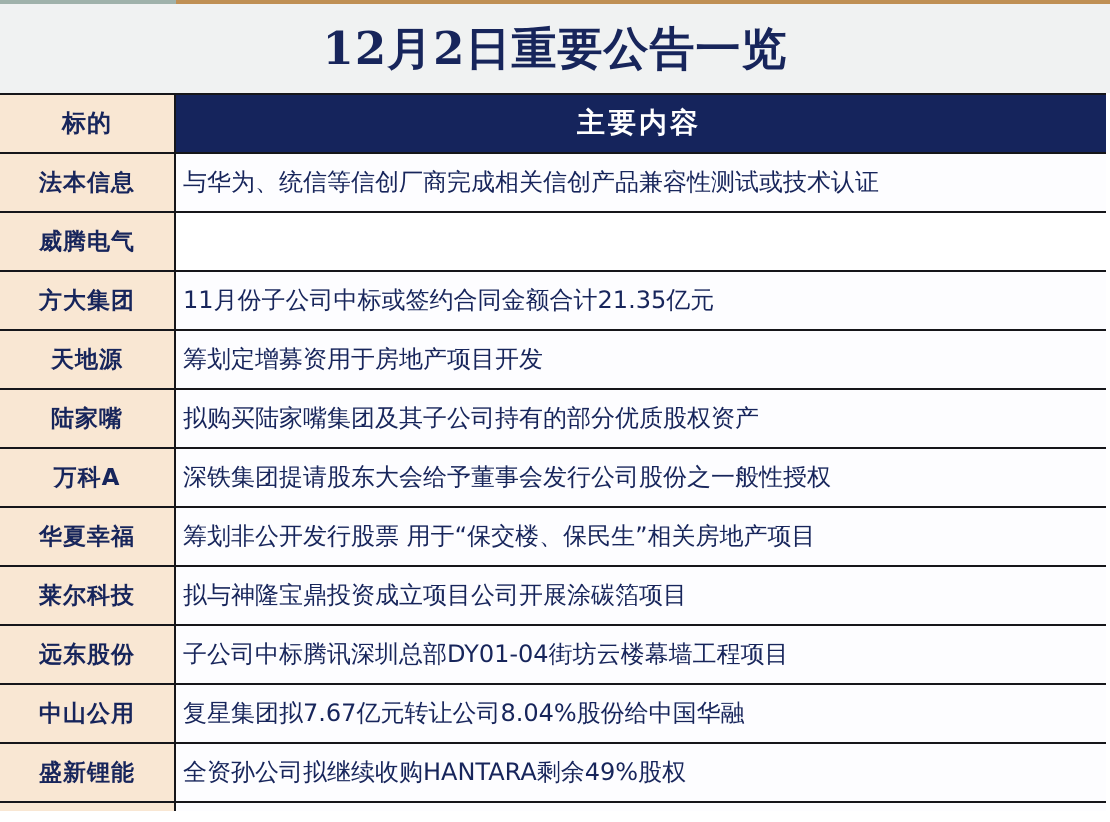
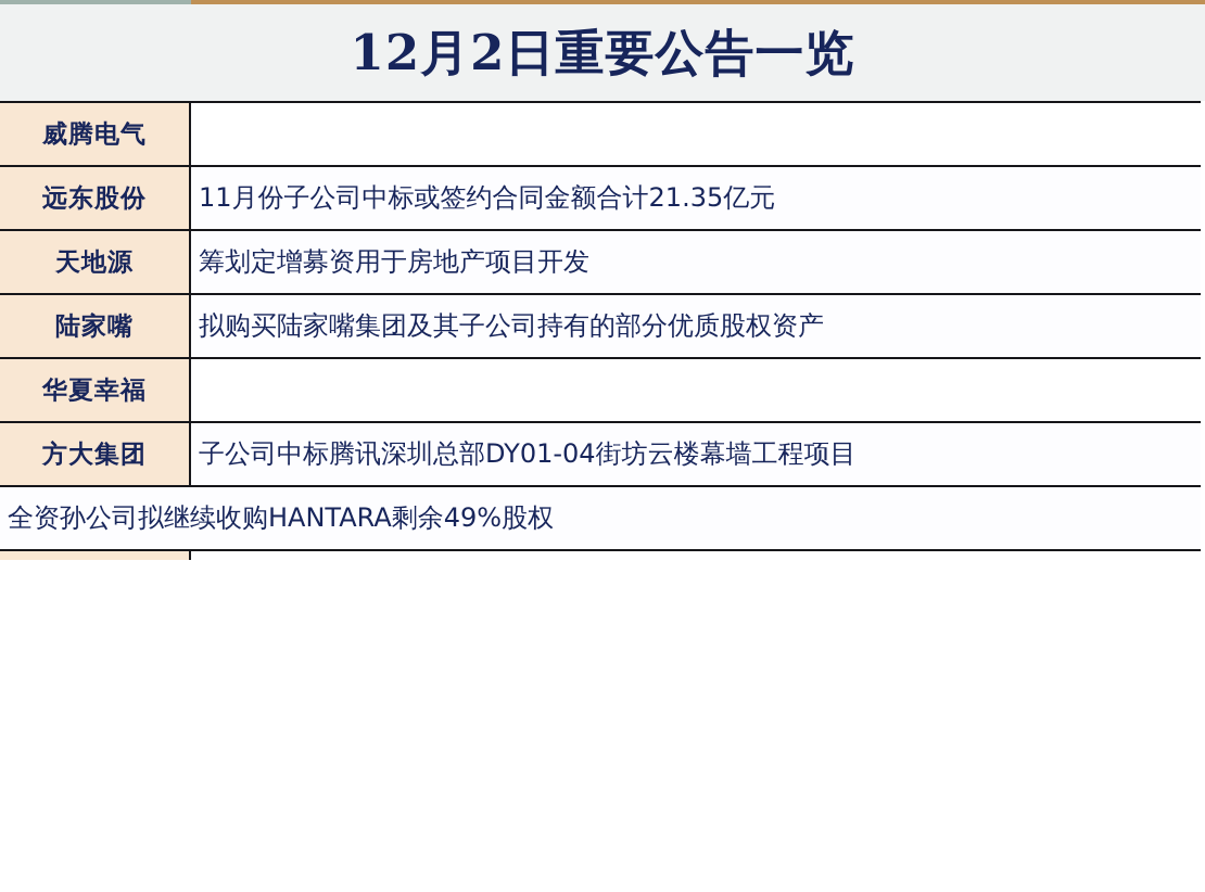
  12月2日重要公告一览
- 标的
- 主要内容
- 法本信息
- 与华为、统信等信创厂商完成相关信创产品兼容性测试或技术认证
  威腾电气
- 方大集团
+ 远东股份
  11月份子公司中标或签约合同金额合计21.35亿元
  天地源
  筹划定增募资用于房地产项目开发
  陆家嘴
  拟购买陆家嘴集团及其子公司持有的部分优质股权资产
- 万科A
- 深铁集团提请股东大会给予董事会发行公司股份之一般性授权
  华夏幸福
- 筹划非公开发行股票 用于“保交楼、保民生”相关房地产项目
- 莱尔科技
- 拟与神隆宝鼎投资成立项目公司开展涂碳箔项目
- 远东股份
+ 方大集团
  子公司中标腾讯深圳总部DY01-04街坊云楼幕墙工程项目
- 中山公用
- 复星集团拟7.67亿元转让公司8.04%股份给中国华融
- 盛新锂能
  全资孙公司拟继续收购HANTARA剩余49%股权
